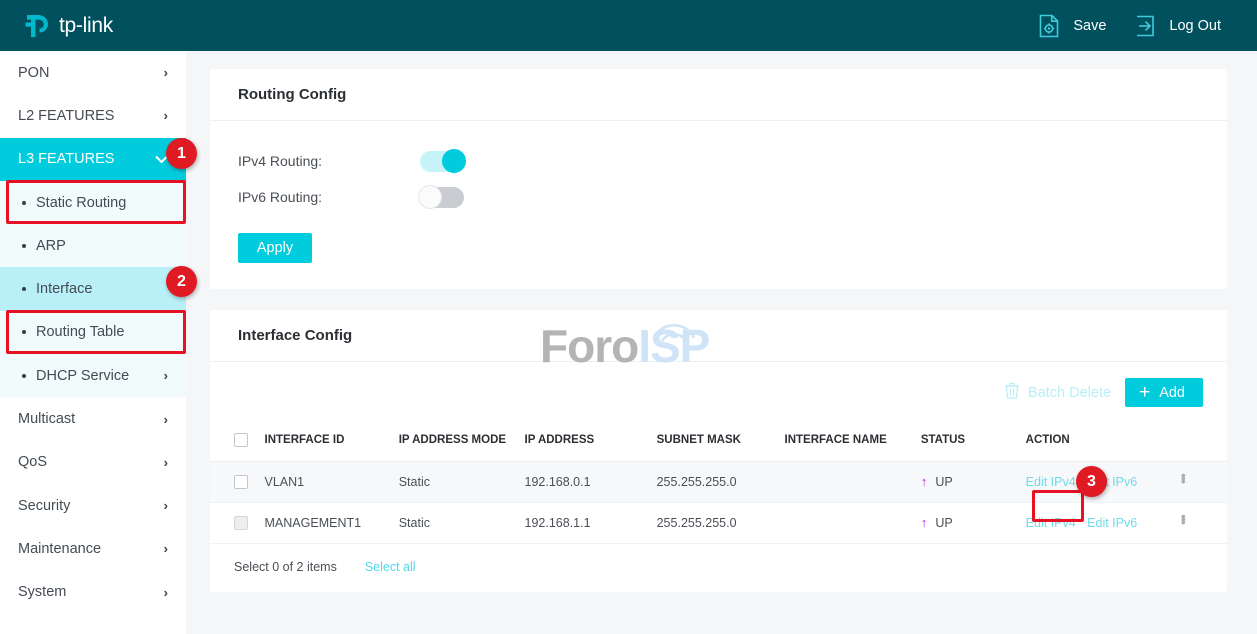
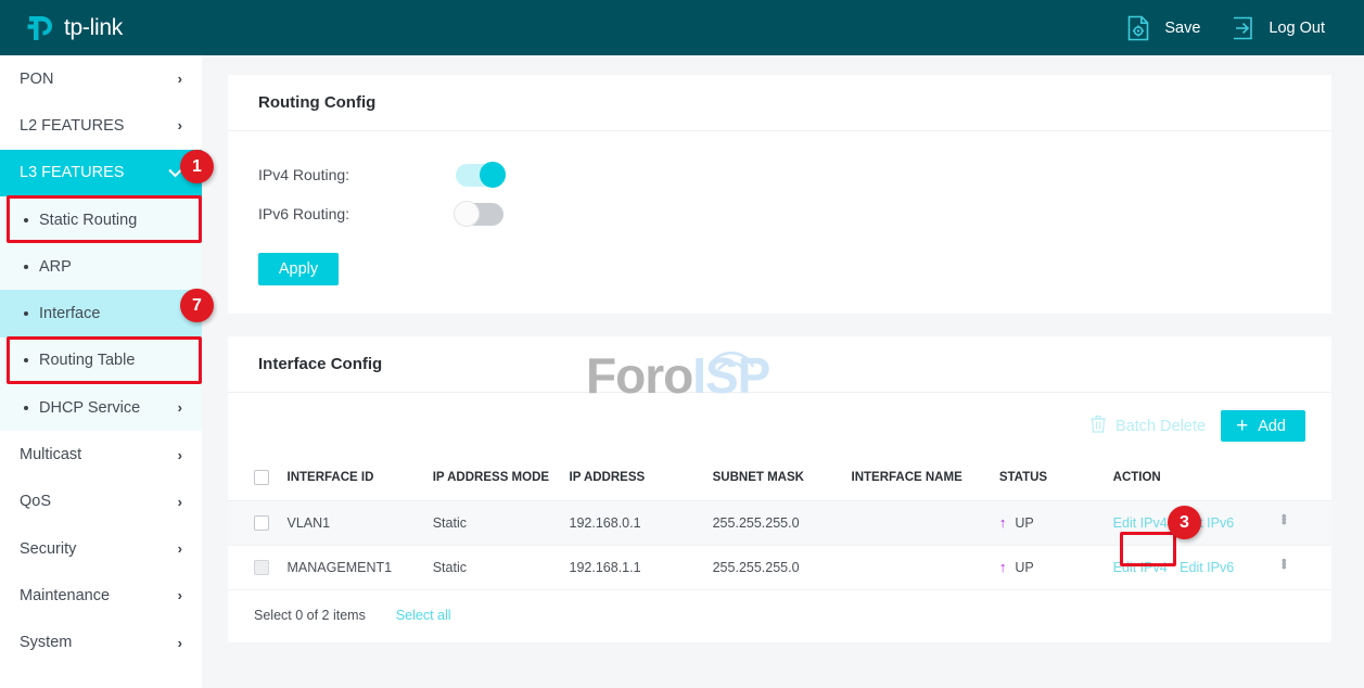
  tp-link
  Save
  Log Out
  PON
  ›
  L2 FEATURES
  ›
  L3 FEATURES
  Static Routing
  ARP
  Interface
  Routing Table
  DHCP Service
  ›
  Multicast
  ›
  QoS
  ›
  Security
  ›
  Maintenance
  ›
  System
  ›
  Routing Config
  IPv4 Routing:
  IPv6 Routing:
  Apply
  Interface Config
  Batch Delete
  +
  Add
  	INTERFACE ID	IP ADDRESS MODE	IP ADDRESS	SUBNET MASK	INTERFACE NAME	STATUS	ACTION
  	VLAN1	Static	192.168.0.1	255.255.255.0		↑ UP	Edit IPv4 IPv6	•••
  	MANAGEMENT1	Static	192.168.1.1	255.255.255.0		↑ UP	Edit IPv4 Edit IPv6	•••
  Select 0 of 2 items
  Select all
  Foro
  ISP
  1
- 2
+ 7
  3
